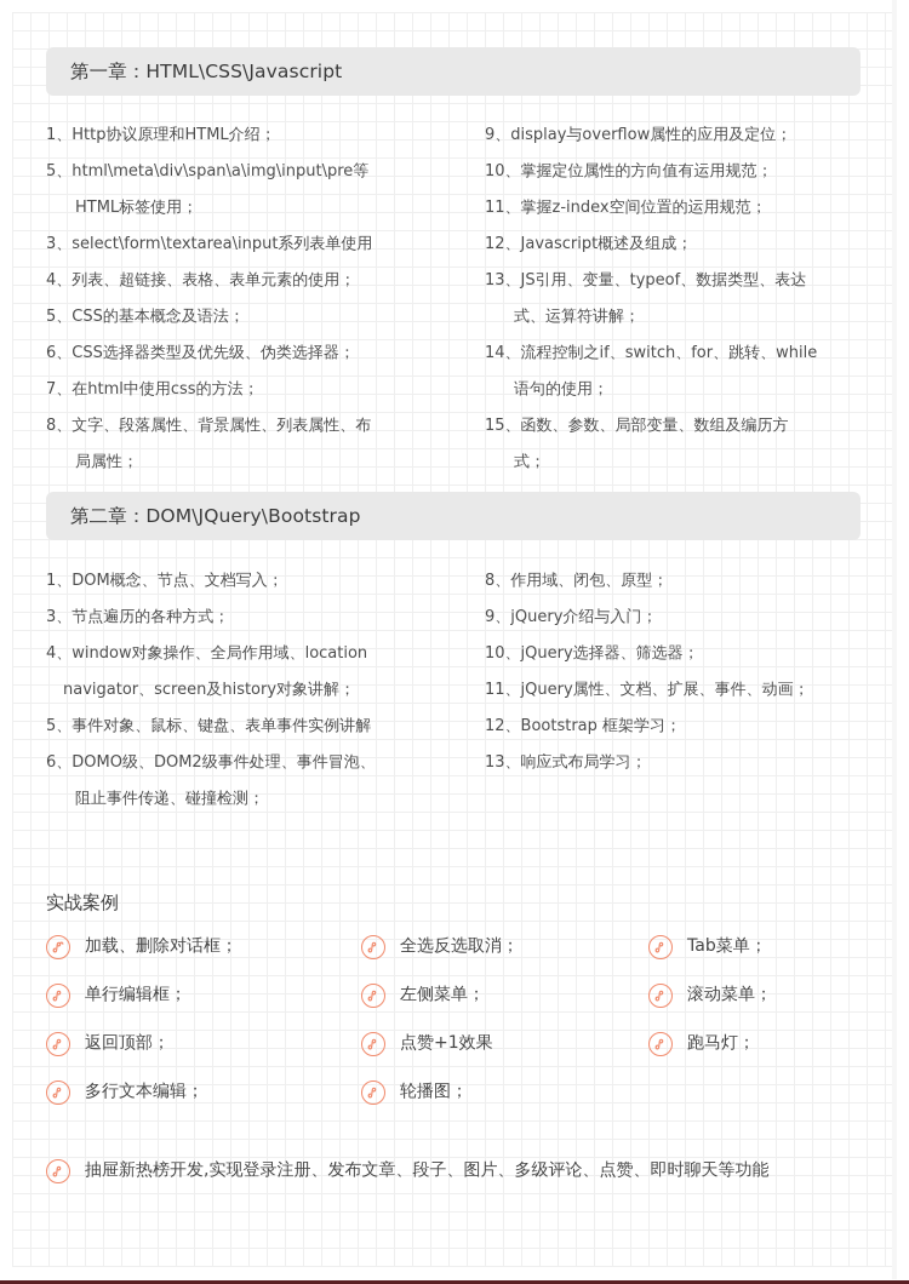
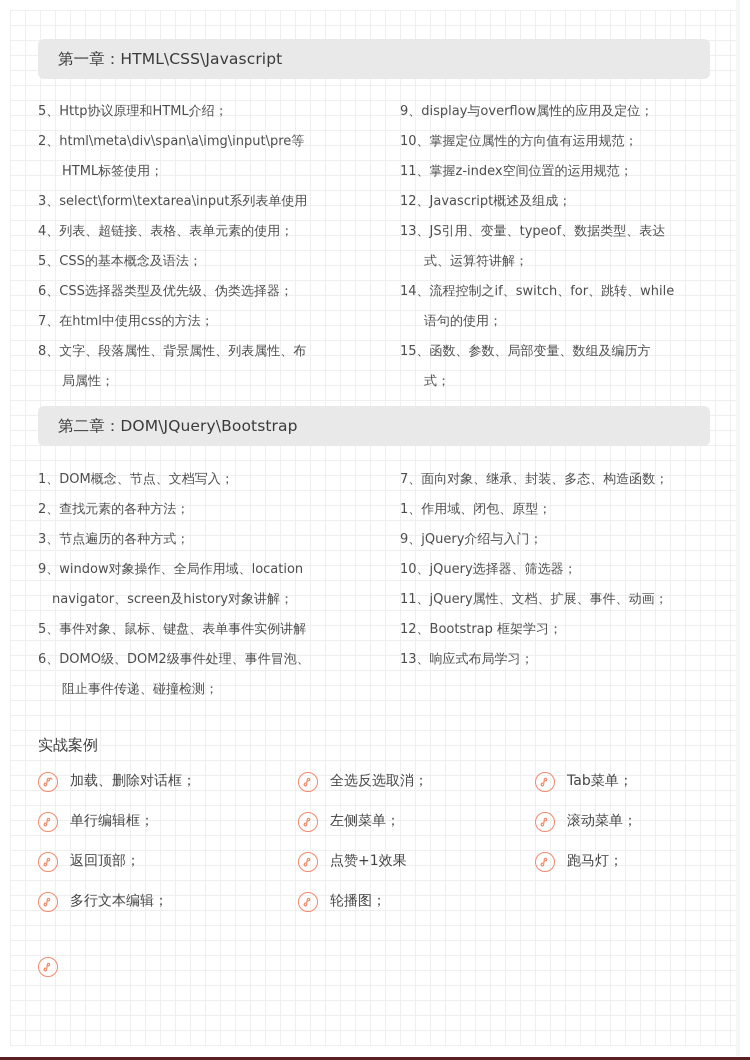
  第一章：HTML\CSS\Javascript
- 1、Http协议原理和HTML介绍；
+ 5、Http协议原理和HTML介绍；
- 5、html\meta\div\span\a\img\input\pre等
+ 2、html\meta\div\span\a\img\input\pre等
  HTML标签使用；
  3、select\form\textarea\input系列表单使用
  4、列表、超链接、表格、表单元素的使用；
  5、CSS的基本概念及语法；
  6、CSS选择器类型及优先级、伪类选择器；
  7、在html中使用css的方法；
  8、文字、段落属性、背景属性、列表属性、布
  局属性；
  9、display与overflow属性的应用及定位；
  10、掌握定位属性的方向值有运用规范；
  11、掌握z-index空间位置的运用规范；
  12、Javascript概述及组成；
  13、JS引用、变量、typeof、数据类型、表达
  式、运算符讲解；
  14、流程控制之if、switch、for、跳转、while
  语句的使用；
  15、函数、参数、局部变量、数组及编历方
  式；
  第二章：DOM\JQuery\Bootstrap
  1、DOM概念、节点、文档写入；
+ 2、查找元素的各种方法；
  3、节点遍历的各种方式；
- 4、window对象操作、全局作用域、location
+ 9、window对象操作、全局作用域、location
  navigator、screen及history对象讲解；
  5、事件对象、鼠标、键盘、表单事件实例讲解
  6、DOMO级、DOM2级事件处理、事件冒泡、
  阻止事件传递、碰撞检测；
+ 7、面向对象、继承、封装、多态、构造函数；
- 8、作用域、闭包、原型；
+ 1、作用域、闭包、原型；
  9、jQuery介绍与入门；
  10、jQuery选择器、筛选器；
  11、jQuery属性、文档、扩展、事件、动画；
  12、Bootstrap 框架学习；
  13、响应式布局学习；
  实战案例
  加载、删除对话框；
  全选反选取消；
  Tab菜单；
  单行编辑框；
  左侧菜单；
  滚动菜单；
  返回顶部；
  点赞+1效果
  跑马灯；
  多行文本编辑；
  轮播图；
- 抽屉新热榜开发,实现登录注册、发布文章、段子、图片、多级评论、点赞、即时聊天等功能
